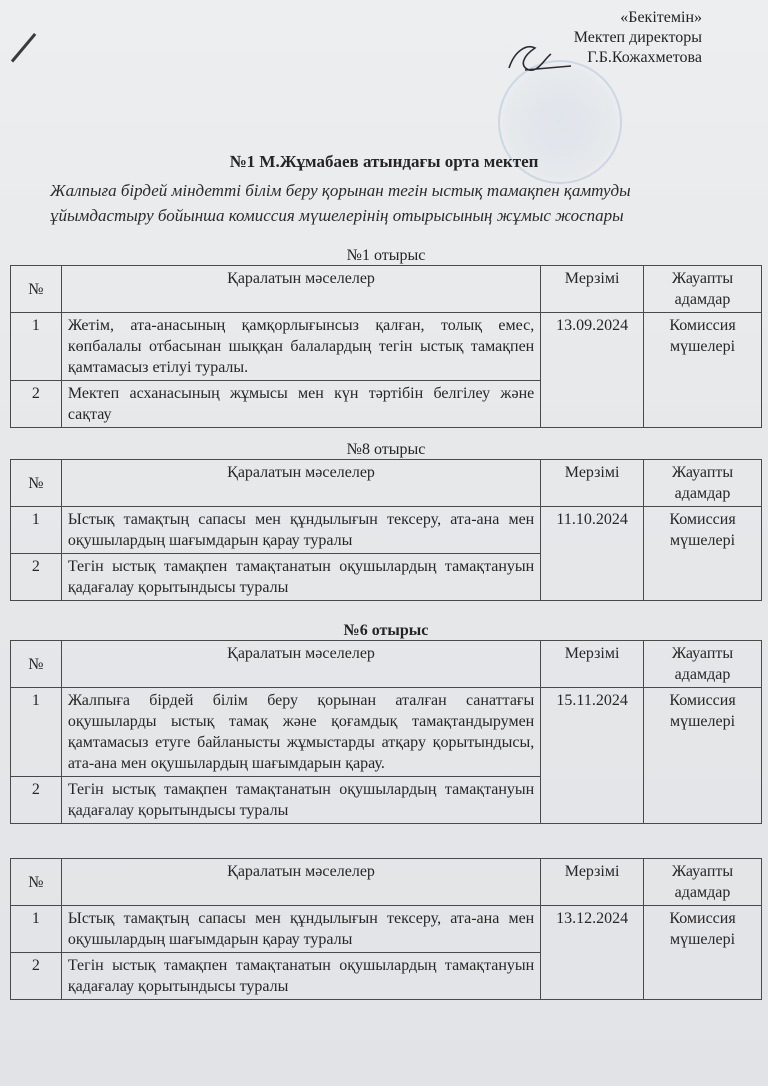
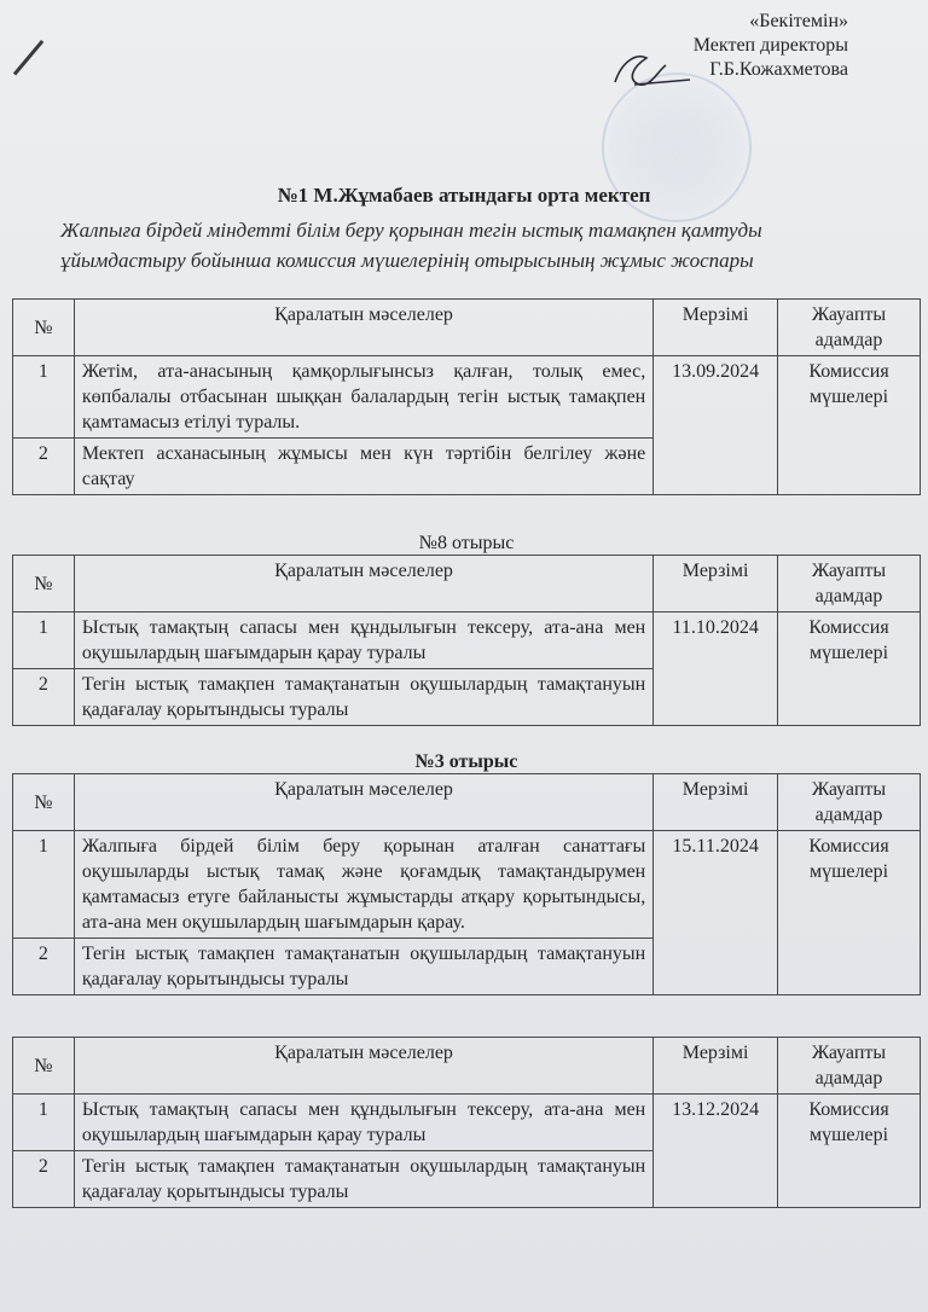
  «Бекітемін»
  Мектеп директоры
  Г.Б.Кожахметова
  №1 М.Жұмабаев атындағы орта мектеп
  Жалпыға бірдей міндетті білім беру қорынан тегін ыстық тамақпен қамтуды ұйымдастыру бойынша комиссия мүшелерінің отырысының жұмыс жоспары
- №1 отырыс
  №	Қаралатын мәселелер	Мерзімі	Жауапты адамдар
  1	Жетім, ата-анасының қамқорлығынсыз қалған, толық емес, көпбалалы отбасынан шыққан балалардың тегін ыстық тамақпен қамтамасыз етілуі туралы.	13.09.2024	Комиссия мүшелері
  2	Мектеп асханасының жұмысы мен күн тәртібін белгілеу және сақтау
  №8 отырыс
  №	Қаралатын мәселелер	Мерзімі	Жауапты адамдар
  1	Ыстық тамақтың сапасы мен құндылығын тексеру, ата-ана мен оқушылардың шағымдарын қарау туралы	11.10.2024	Комиссия мүшелері
  2	Тегін ыстық тамақпен тамақтанатын оқушылардың тамақтануын қадағалау қорытындысы туралы
- №6 отырыс
+ №3 отырыс
  №	Қаралатын мәселелер	Мерзімі	Жауапты адамдар
  1	Жалпыға бірдей білім беру қорынан аталған санаттағы оқушыларды ыстық тамақ және қоғамдық тамақтандырумен қамтамасыз етуге байланысты жұмыстарды атқару қорытындысы, ата-ана мен оқушылардың шағымдарын қарау.	15.11.2024	Комиссия мүшелері
  2	Тегін ыстық тамақпен тамақтанатын оқушылардың тамақтануын қадағалау қорытындысы туралы
  №	Қаралатын мәселелер	Мерзімі	Жауапты адамдар
  1	Ыстық тамақтың сапасы мен құндылығын тексеру, ата-ана мен оқушылардың шағымдарын қарау туралы	13.12.2024	Комиссия мүшелері
  2	Тегін ыстық тамақпен тамақтанатын оқушылардың тамақтануын қадағалау қорытындысы туралы
